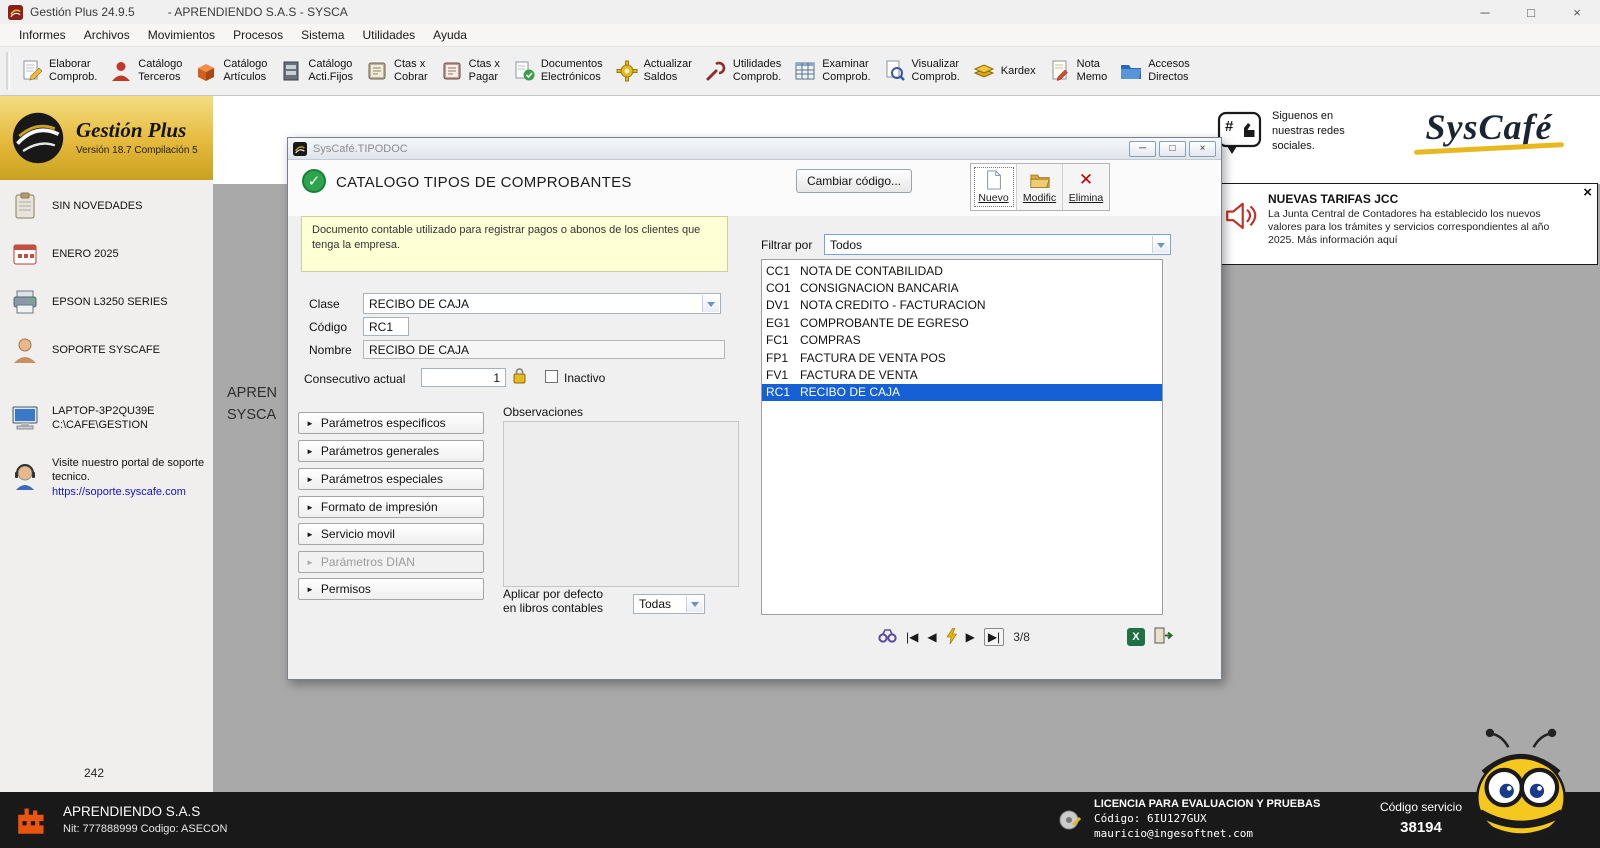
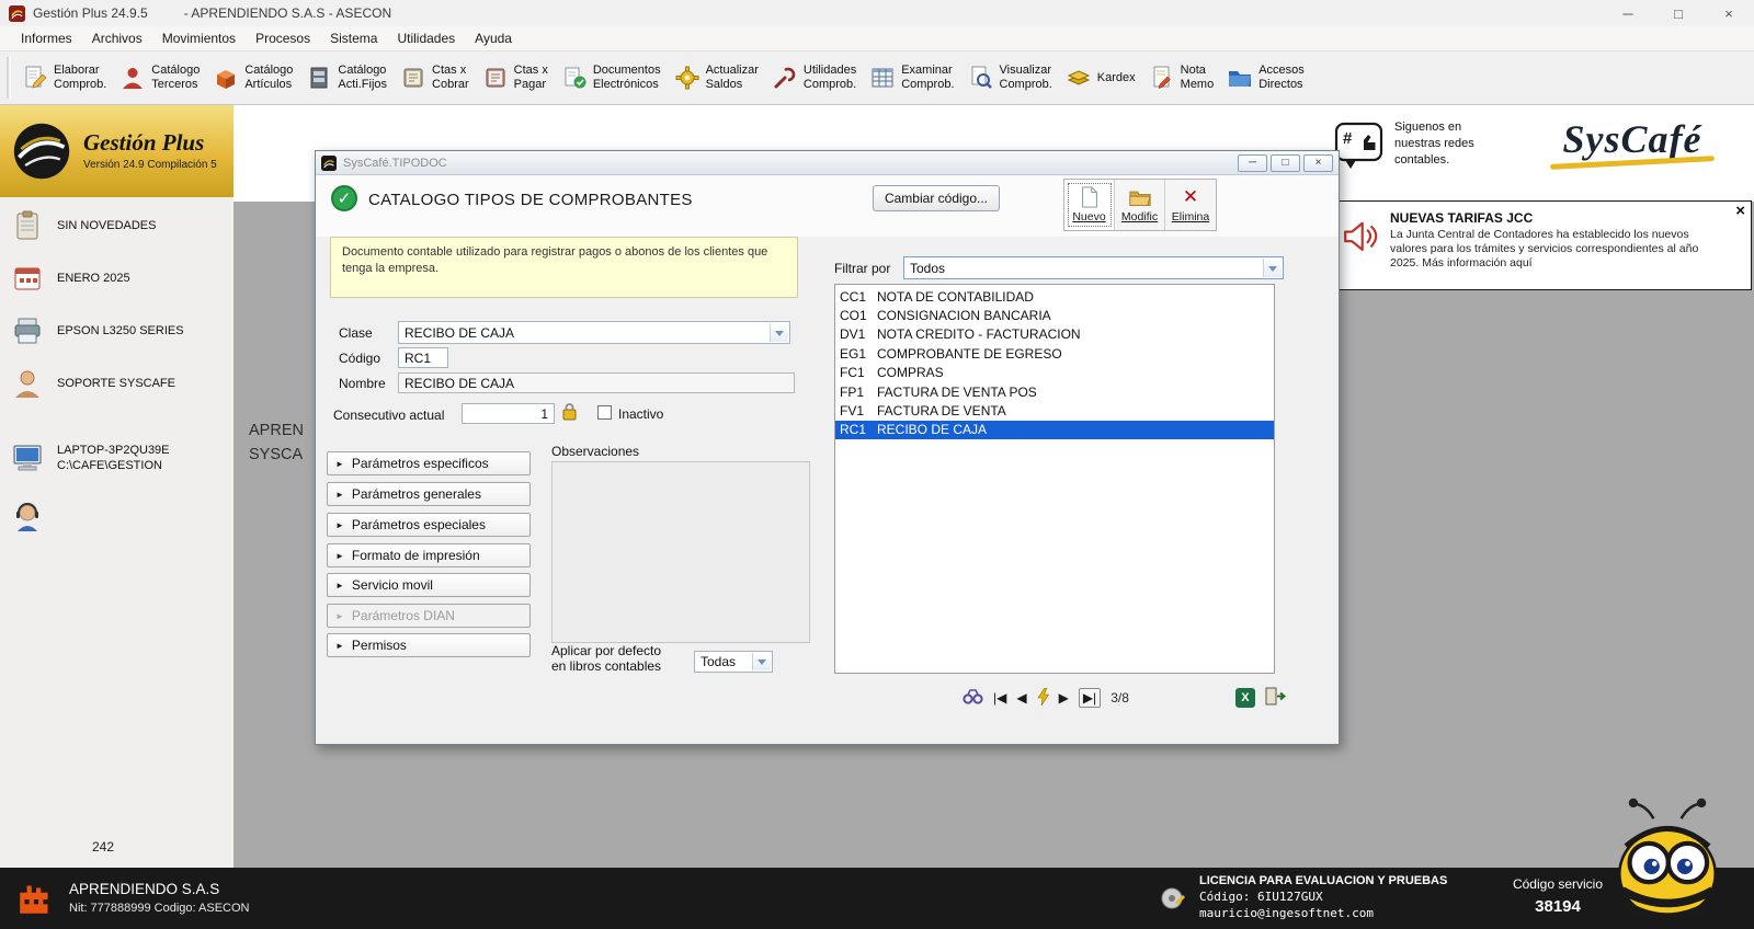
  Gestión Plus 24.9.5
- - APRENDIENDO S.A.S - SYSCA
+ - APRENDIENDO S.A.S - ASECON
  ─
  □
  ×
  Informes
  Archivos
  Movimientos
  Procesos
  Sistema
  Utilidades
  Ayuda
  Elaborar
  Comprob.
  Catálogo
  Terceros
  Catálogo
  Artículos
  Catálogo
  Acti.Fijos
  Ctas x
  Cobrar
  Ctas x
  Pagar
  Documentos
  Electrónicos
  Actualizar
  Saldos
  Utilidades
  Comprob.
  Examinar
  Comprob.
  Visualizar
  Comprob.
  Kardex
  Nota
  Memo
  Accesos
  Directos
  Gestión Plus
- Versión 18.7 Compilación 5
+ Versión 24.9 Compilación 5
  SIN NOVEDADES
  ENERO 2025
  EPSON L3250 SERIES
  SOPORTE SYSCAFE
  LAPTOP-3P2QU39E
  C:\CAFE\GESTION
- Visite nuestro portal de soporte tecnico.
- https://soporte.syscafe.com
  242
  #
- Siguenos en nuestras redes sociales.
+ Siguenos en nuestras redes contables.
  SysCafé
  NUEVAS TARIFAS JCC
  La Junta Central de Contadores ha establecido los nuevos valores para los trámites y servicios correspondientes al año 2025. Más información aquí
  ×
  APREN
  SYSCA
  SysCafé.TIPODOC
  ─
  □
  ×
  ✓
  CATALOGO TIPOS DE COMPROBANTES
  Cambiar código...
  Nuevo
  Modific
  ✕
  Elimina
  Documento contable utilizado para registrar pagos o abonos de los clientes que tenga la empresa.
  Filtrar por
  Todos
  CC1
  NOTA DE CONTABILIDAD
  CO1
  CONSIGNACION BANCARIA
  DV1
  NOTA CREDITO - FACTURACION
  EG1
  COMPROBANTE DE EGRESO
  FC1
  COMPRAS
  FP1
  FACTURA DE VENTA POS
  FV1
  FACTURA DE VENTA
  RC1
  RECIBO DE CAJA
  Clase
  RECIBO DE CAJA
  Código
  RC1
  Nombre
  RECIBO DE CAJA
  Consecutivo actual
  1
  Inactivo
  Parámetros especificos
  Parámetros generales
  Parámetros especiales
  Formato de impresión
  Servicio movil
  Parámetros DIAN
  Permisos
  Observaciones
  Aplicar por defecto
  en libros contables
  Todas
  |◀
  ◀
  ▶
  ▶|
  3/8
  X
  APRENDIENDO S.A.S
  Nit: 777888999 Codigo: ASECON
  LICENCIA PARA EVALUACION Y PRUEBAS
  Código: 6IU127GUX
  mauricio@ingesoftnet.com
  Código servicio
  38194
